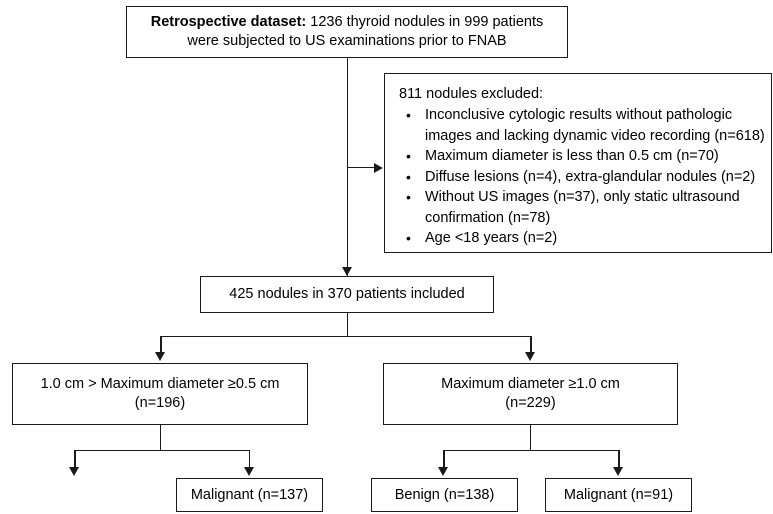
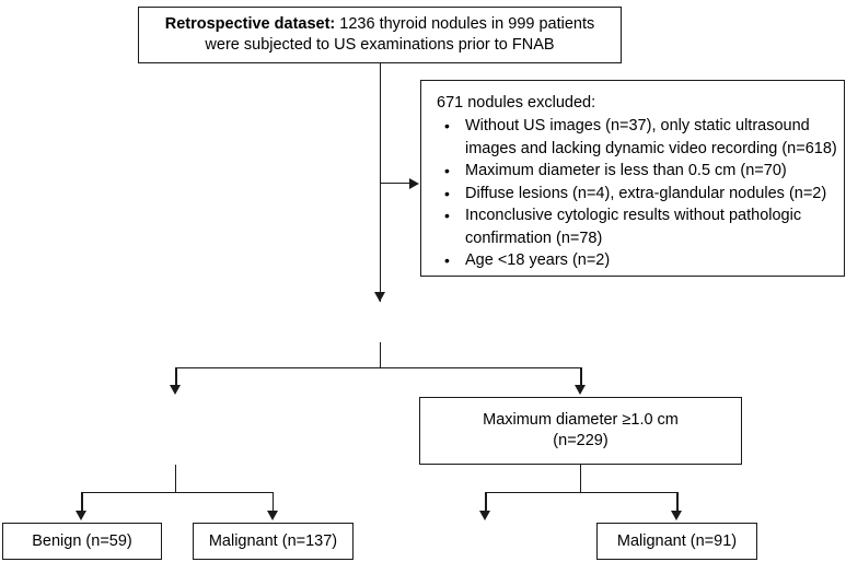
  Retrospective dataset: 1236 thyroid nodules in 999 patients
  were subjected to US examinations prior to FNAB
- 811 nodules excluded:
+ 671 nodules excluded:
  •
- Inconclusive cytologic results without pathologic
+ Without US images (n=37), only static ultrasound
  images and lacking dynamic video recording (n=618)
  •
  Maximum diameter is less than 0.5 cm (n=70)
  •
  Diffuse lesions (n=4), extra-glandular nodules (n=2)
  •
- Without US images (n=37), only static ultrasound
+ Inconclusive cytologic results without pathologic
  confirmation (n=78)
  •
  Age <18 years (n=2)
- 425 nodules in 370 patients included
- 1.0 cm > Maximum diameter ≥0.5 cm
- (n=196)
  Maximum diameter ≥1.0 cm
  (n=229)
+ Benign (n=59)
  Malignant (n=137)
- Benign (n=138)
  Malignant (n=91)
